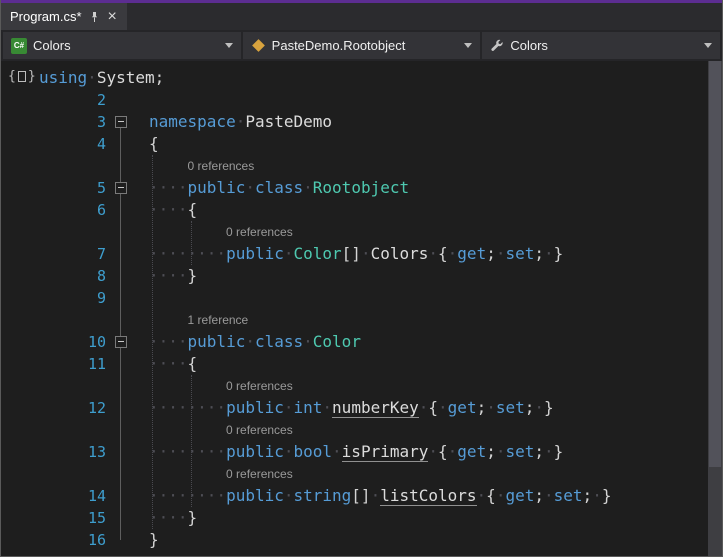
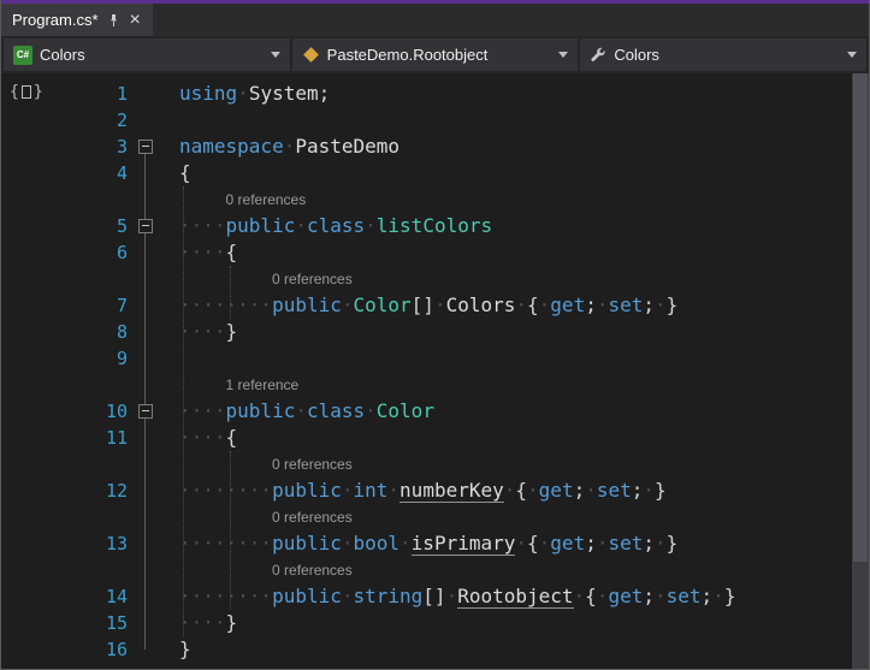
  Program.cs*
  ×
  C#
  Colors
  PasteDemo.Rootobject
  Colors
  {
  }
+ 1
  using·System;
  2
  3
  namespace·PasteDemo
  4
  {
  0 references
  5
- ····public·class·Rootobject
+ ····public·class·listColors
  6
  ····{
  0 references
  7
  ········public·Color[]·Colors·{·get;·set;·}
  8
  ····}
  9
  1 reference
  10
  ····public·class·Color
  11
  ····{
  0 references
  12
  ········public·int·numberKey·{·get;·set;·}
  0 references
  13
  ········public·bool·isPrimary·{·get;·set;·}
  0 references
  14
- ········public·string[]·listColors·{·get;·set;·}
+ ········public·string[]·Rootobject·{·get;·set;·}
  15
  ····}
  16
  }
